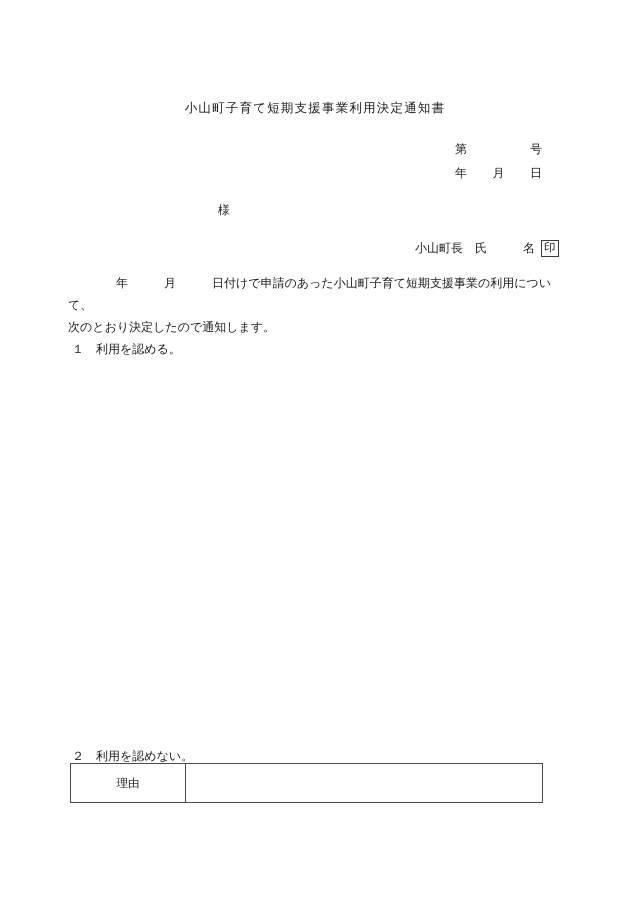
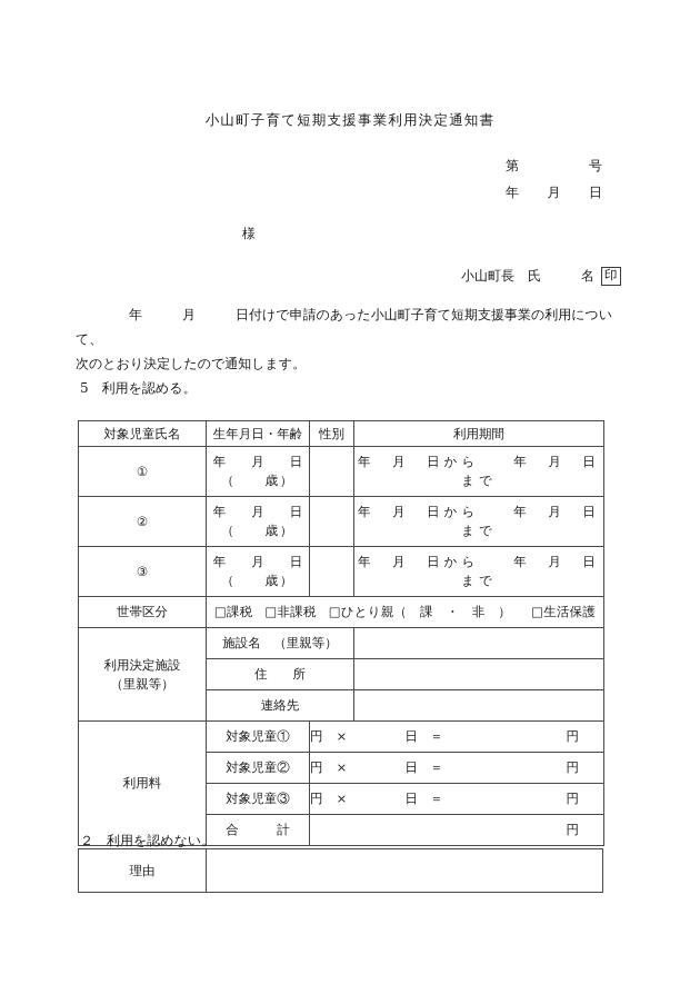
  小山町子育て短期支援事業利用決定通知書
  第 号
  年 月 日
  様
  小山町長 氏 名
  印
  年 月 日付けで申請のあった小山町子育て短期支援事業の利用について、
  次のとおり決定したので通知します。
- １ 利用を認める。
+ 5 利用を認める。
+ 対象児童氏名	生年月日・年齢	性別	利用期間
+ ①	年 月 日 （ 歳）		年 月 日から 年 月 日まで
+ ②	年 月 日 （ 歳）		年 月 日から 年 月 日まで
+ ③	年 月 日 （ 歳）		年 月 日から 年 月 日まで
+ 世帯区分	□課税 □非課税 □ひとり親（ 課 ・ 非 ） □生活保護
+ 利用決定施設 （里親等）	施設名 （里親等）
+ 住 所
+ 連絡先
+ 利用料	対象児童①	円 × 日 ＝ 円
+ 対象児童②	円 × 日 ＝ 円
+ 対象児童③	円 × 日 ＝ 円
+ 合 計	円
  ２ 利用を認めない。
  理由
